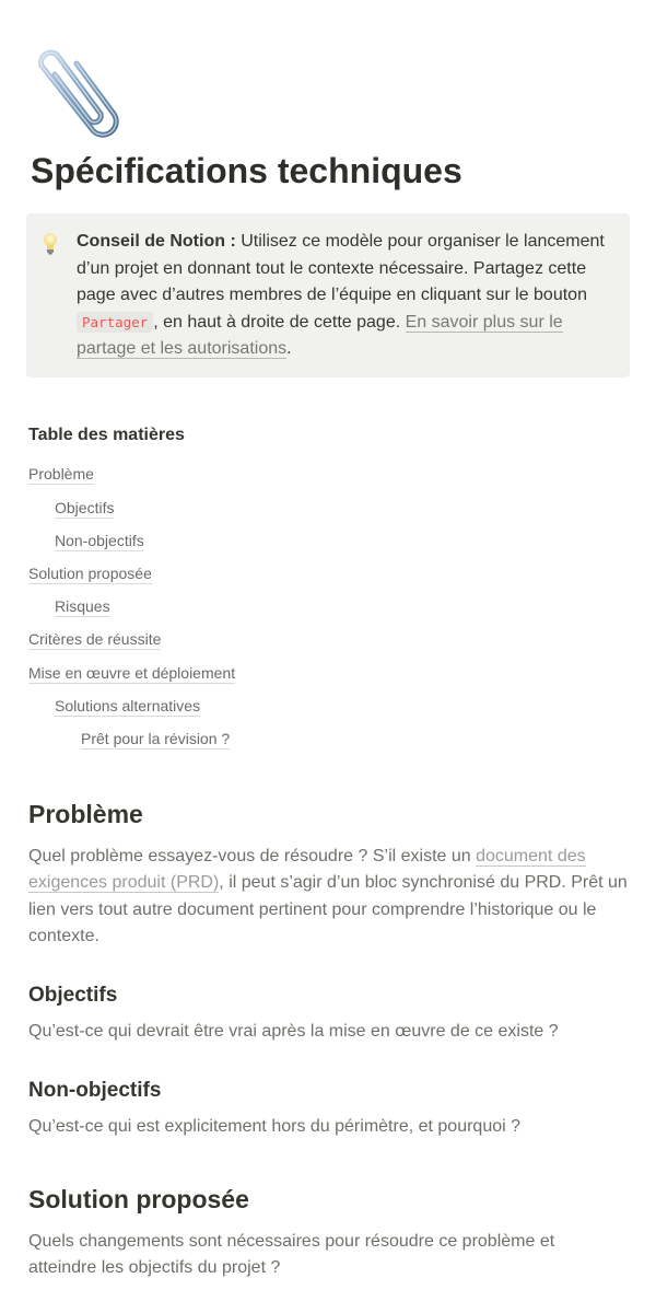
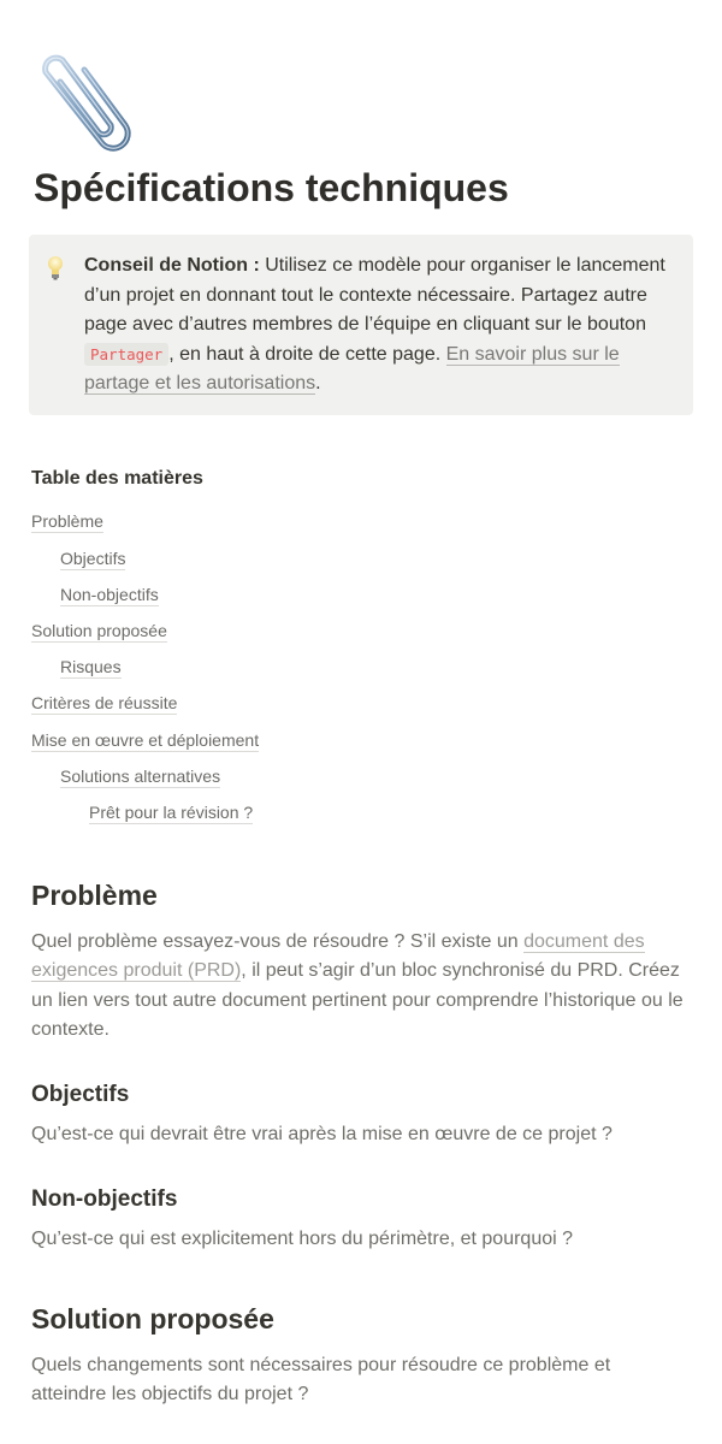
  Spécifications techniques
- Conseil de Notion : Utilisez ce modèle pour organiser le lancement d’un projet en donnant tout le contexte nécessaire. Partagez cette page avec d’autres membres de l’équipe en cliquant sur le bouton Partager , en haut à droite de cette page. En savoir plus sur le partage et les autorisations.
+ Conseil de Notion : Utilisez ce modèle pour organiser le lancement d’un projet en donnant tout le contexte nécessaire. Partagez autre page avec d’autres membres de l’équipe en cliquant sur le bouton Partager , en haut à droite de cette page. En savoir plus sur le partage et les autorisations.
  Table des matières
  Problème
  Objectifs
  Non-objectifs
  Solution proposée
  Risques
  Critères de réussite
  Mise en œuvre et déploiement
  Solutions alternatives
  Prêt pour la révision ?
  Problème
- Quel problème essayez-vous de résoudre ? S’il existe un document des exigences produit (PRD), il peut s’agir d’un bloc synchronisé du PRD. Prêt un lien vers tout autre document pertinent pour comprendre l’historique ou le contexte.
+ Quel problème essayez-vous de résoudre ? S’il existe un document des exigences produit (PRD), il peut s’agir d’un bloc synchronisé du PRD. Créez un lien vers tout autre document pertinent pour comprendre l’historique ou le contexte.
  Objectifs
- Qu’est-ce qui devrait être vrai après la mise en œuvre de ce existe ?
+ Qu’est-ce qui devrait être vrai après la mise en œuvre de ce projet ?
  Non-objectifs
  Qu’est-ce qui est explicitement hors du périmètre, et pourquoi ?
  Solution proposée
  Quels changements sont nécessaires pour résoudre ce problème et atteindre les objectifs du projet ?
